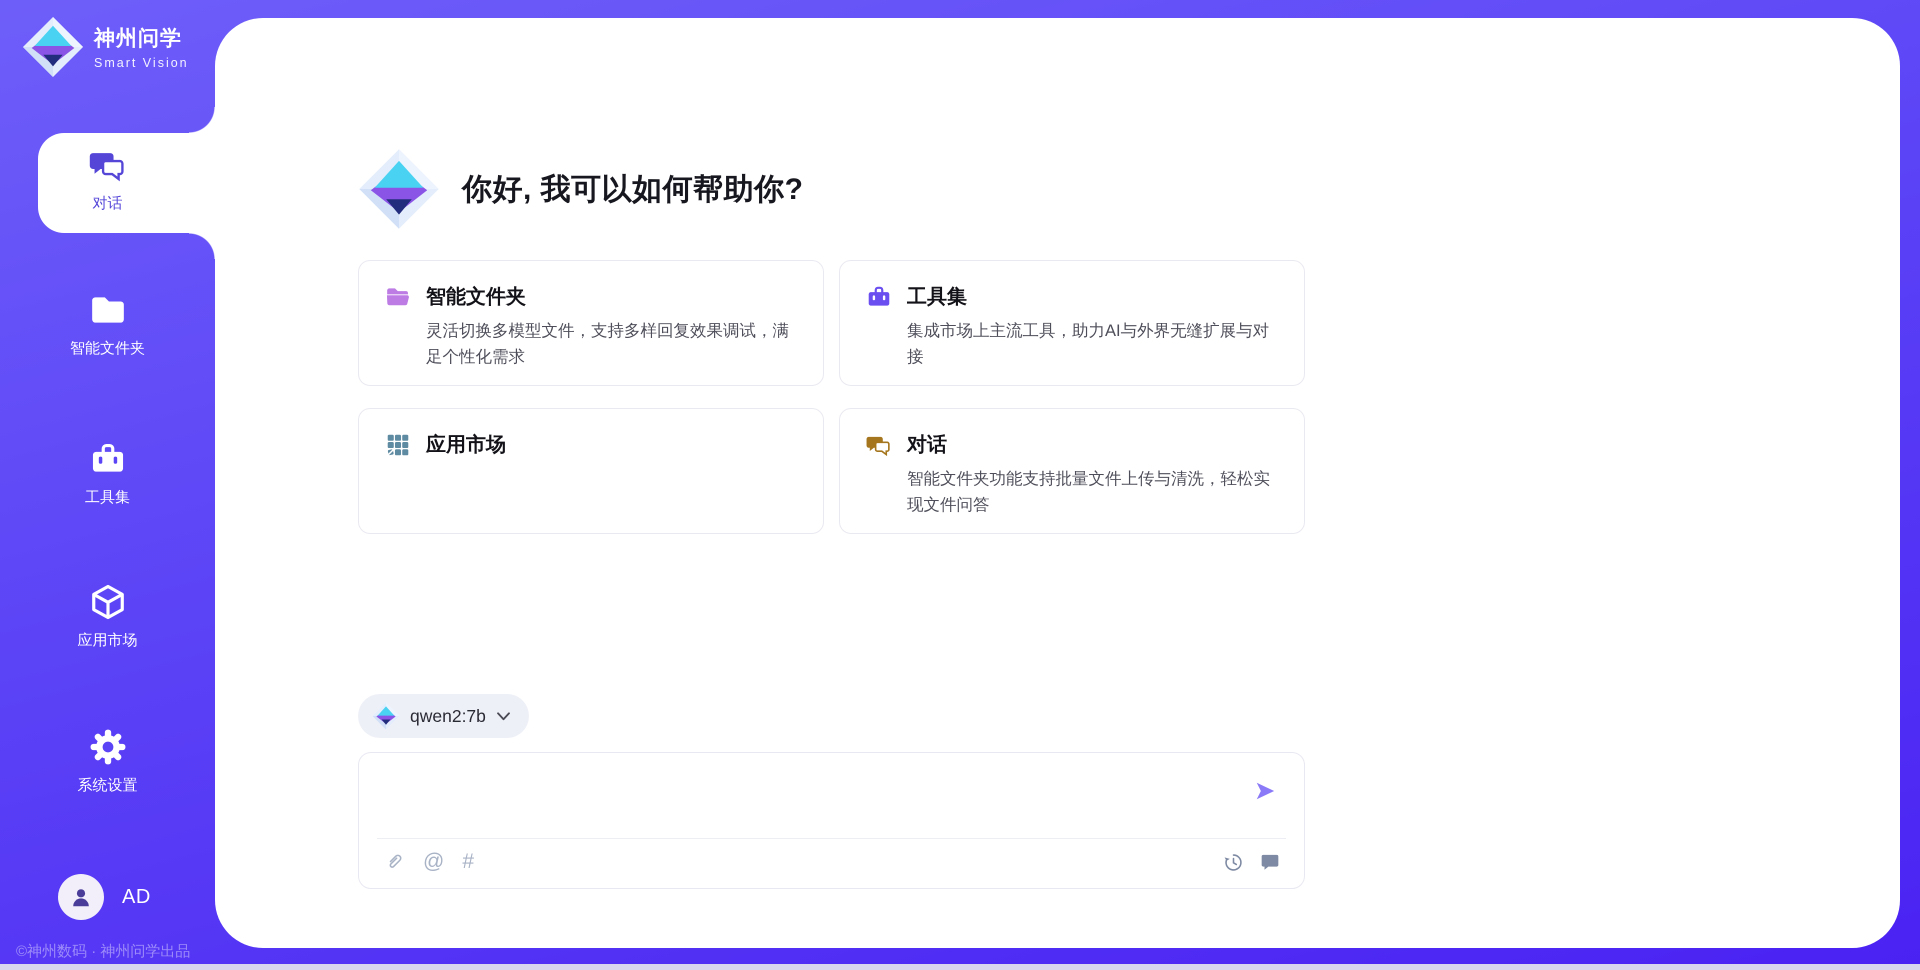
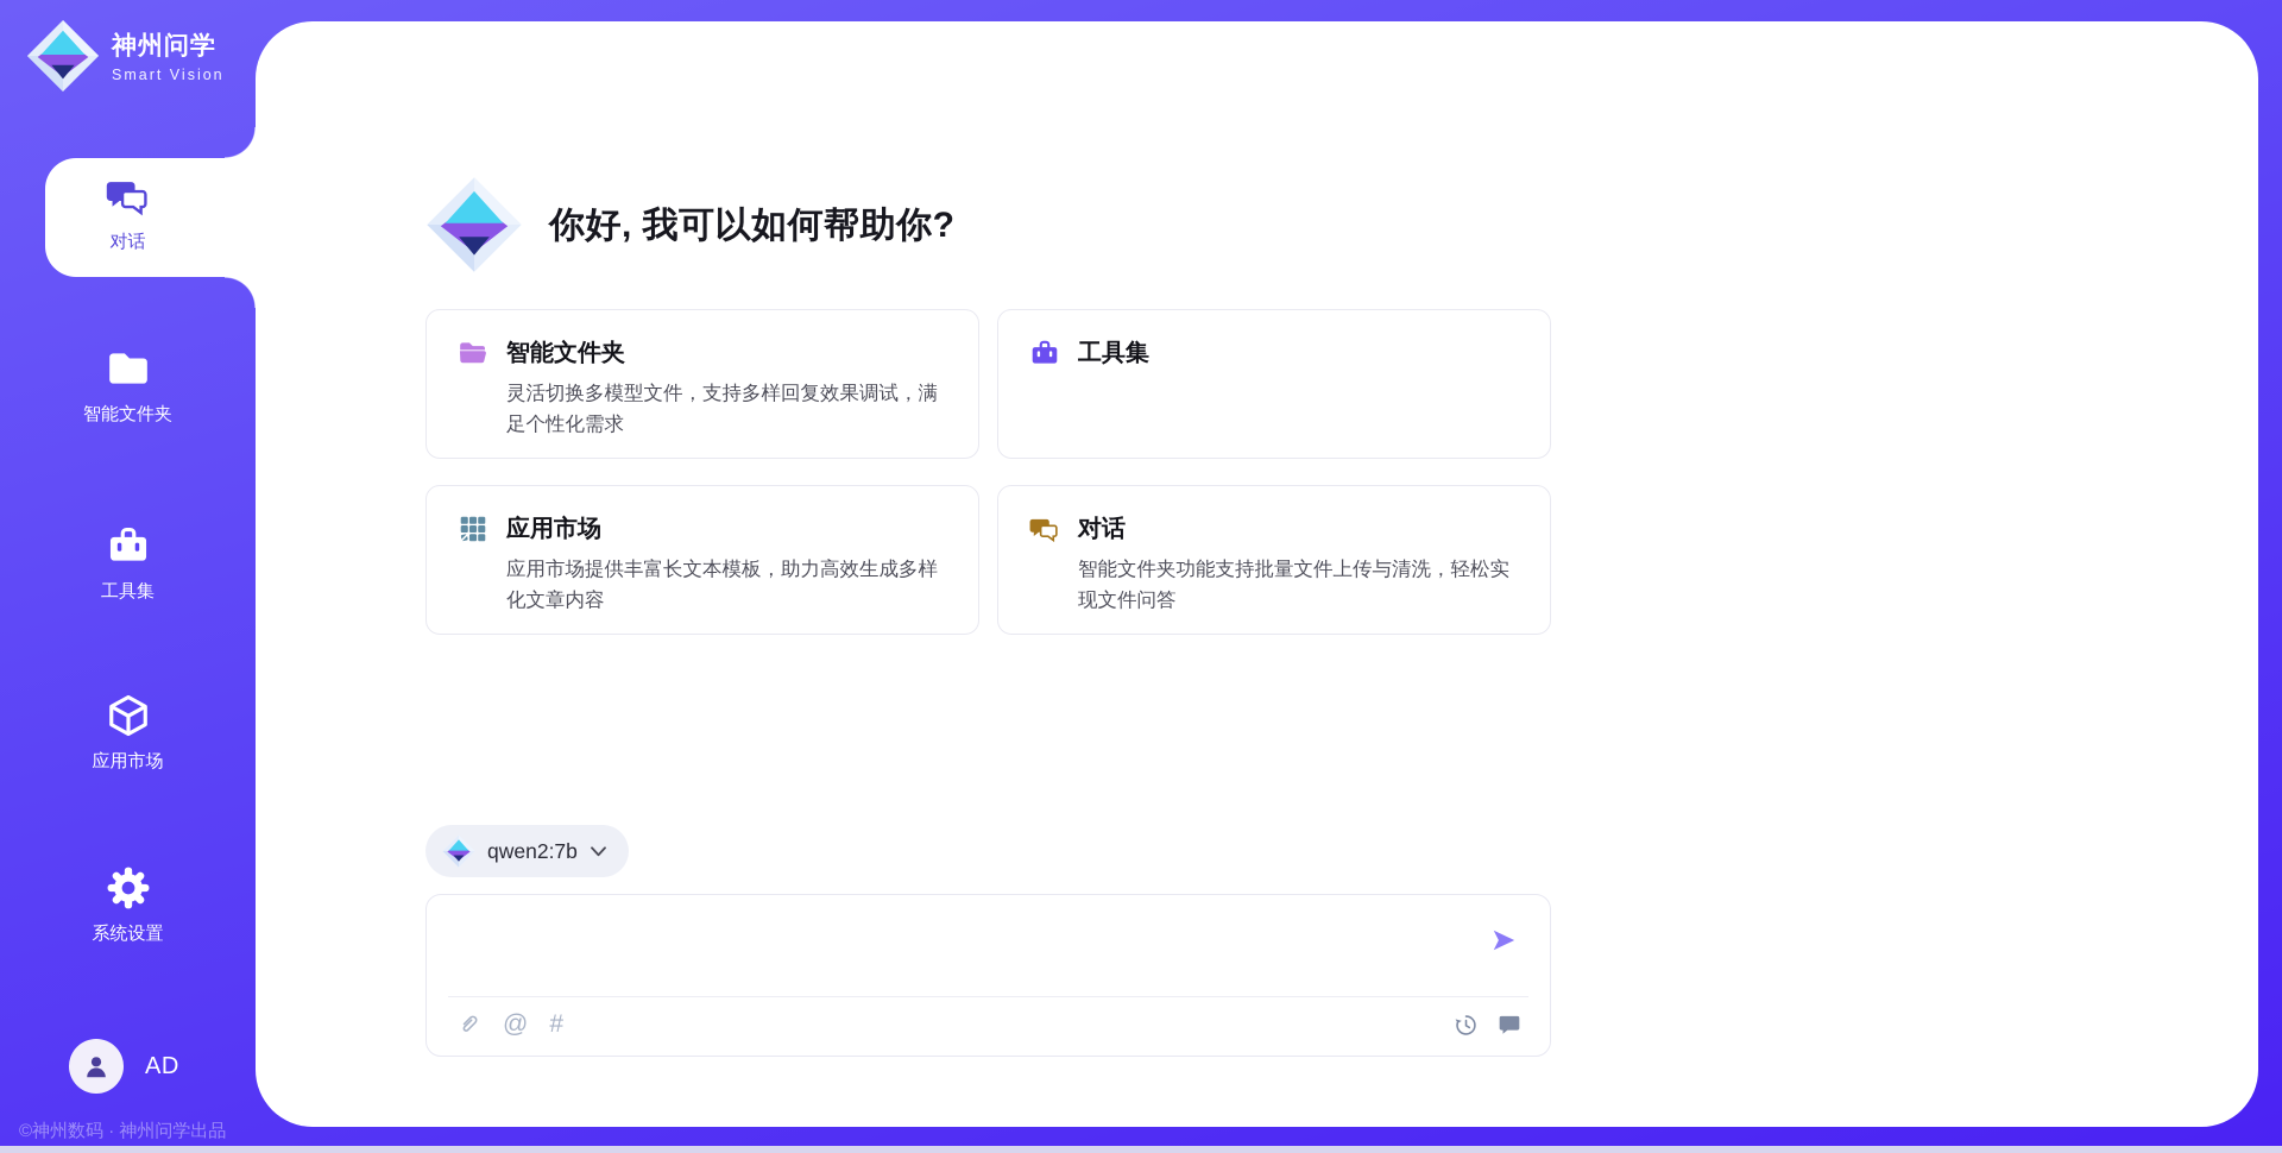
  神州问学
  Smart Vision
  对话
  智能文件夹
  工具集
  应用市场
  系统设置
  AD
  ©神州数码 · 神州问学出品
  你好, 我可以如何帮助你?
  智能文件夹
  灵活切换多模型文件，支持多样回复效果调试，满足个性化需求
  工具集
- 集成市场上主流工具，助力AI与外界无缝扩展与对接
  应用市场
+ 应用市场提供丰富长文本模板，助力高效生成多样化文章内容
  对话
  智能文件夹功能支持批量文件上传与清洗，轻松实现文件问答
  qwen2:7b
  @
  #
